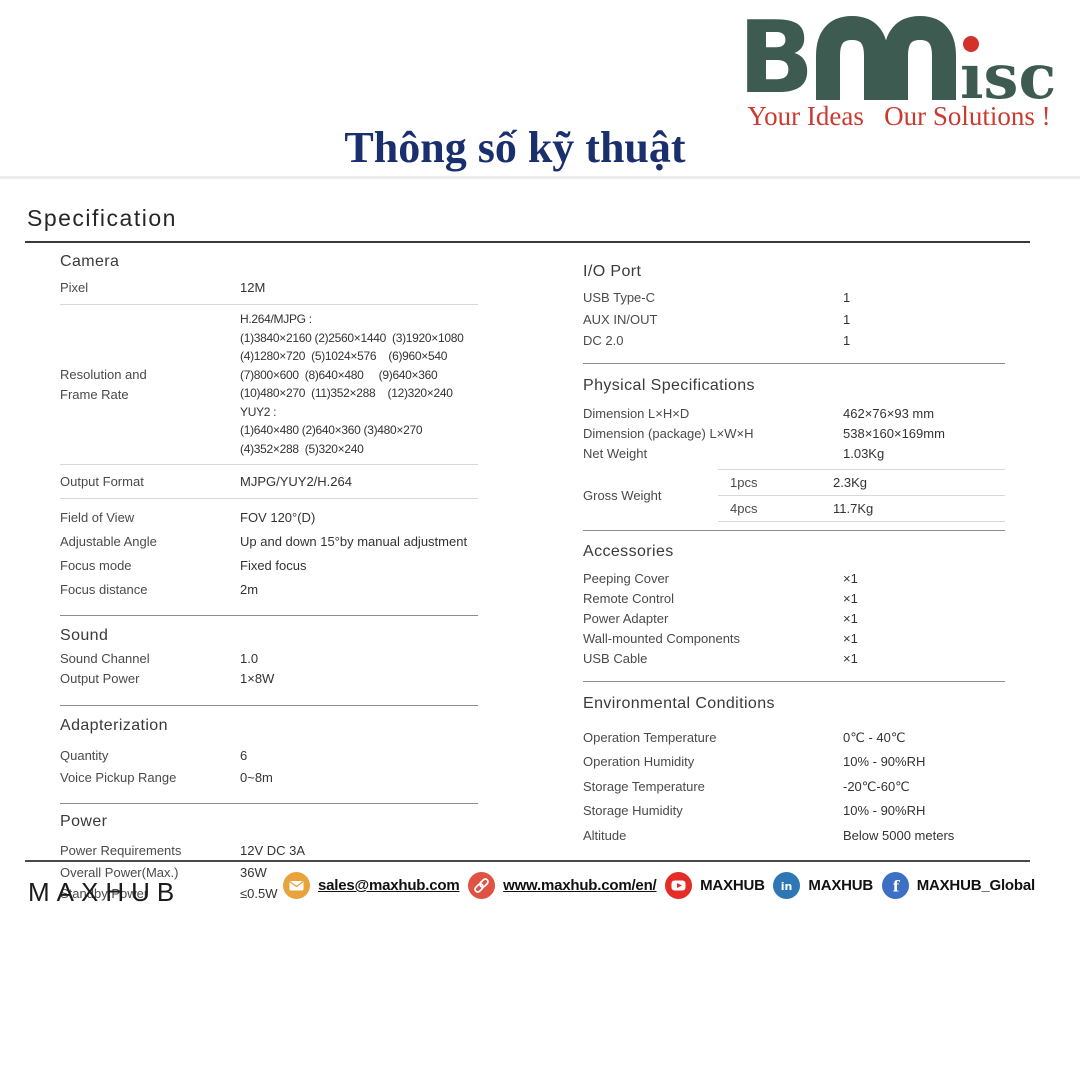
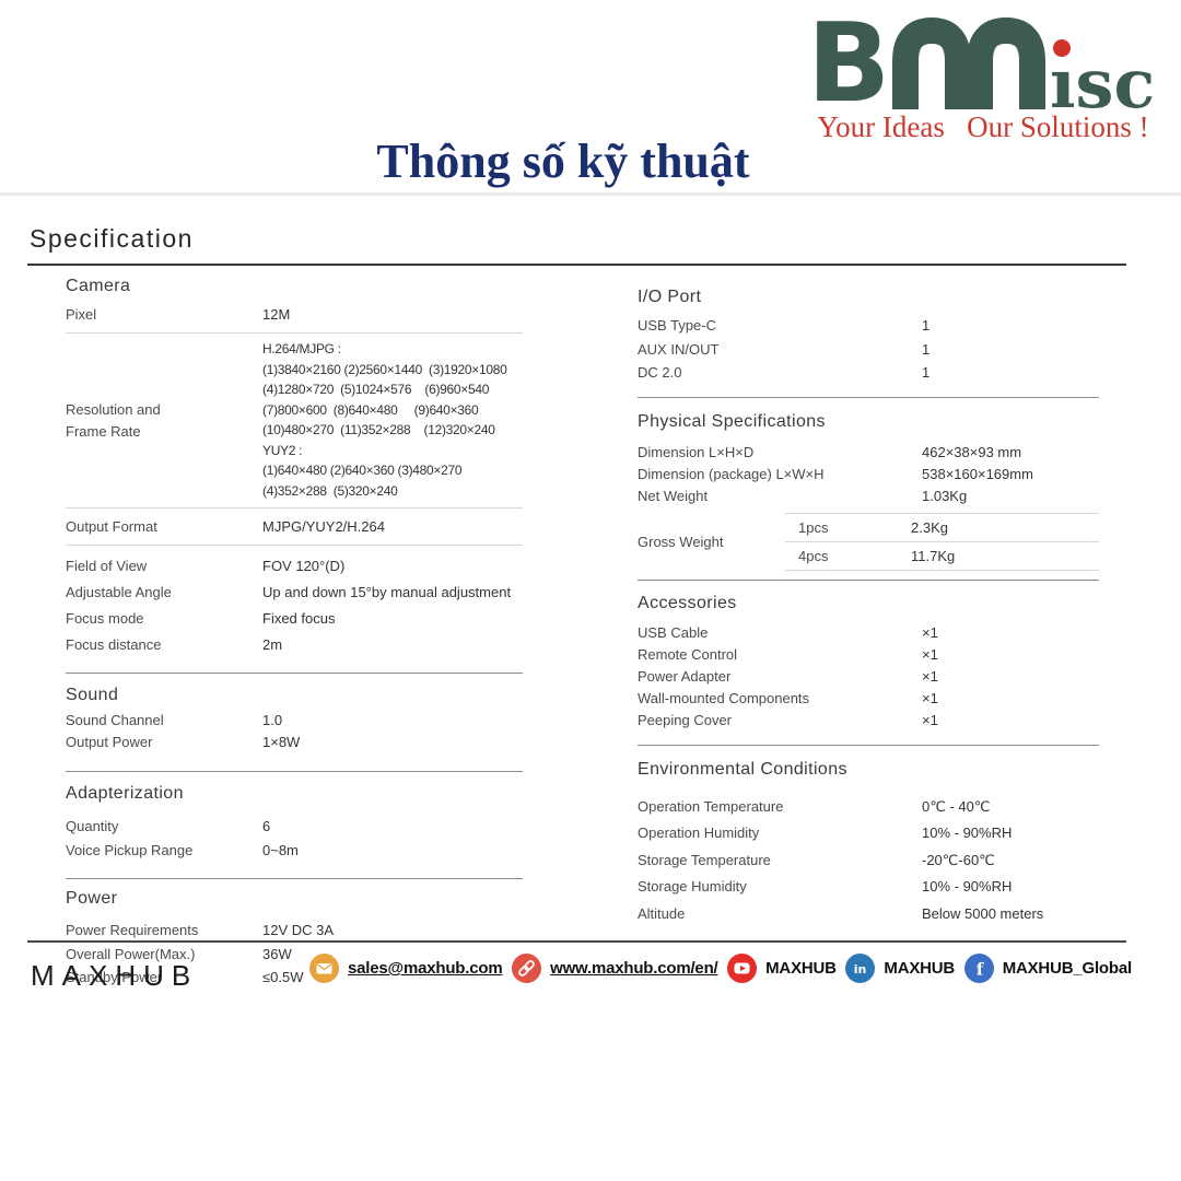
  B
  ısc
  Your Ideas Our Solutions !
  Thông số kỹ thuật
  Specification
  Camera
  Pixel
  12M
  Resolution and
  Frame Rate
  H.264/MJPG :
  (1)3840×2160 (2)2560×1440 (3)1920×1080
  (4)1280×720 (5)1024×576 (6)960×540
  (7)800×600 (8)640×480 (9)640×360
  (10)480×270 (11)352×288 (12)320×240
  YUY2 :
  (1)640×480 (2)640×360 (3)480×270
  (4)352×288 (5)320×240
  Output Format
  MJPG/YUY2/H.264
  Field of View
  FOV 120°(D)
  Adjustable Angle
  Up and down 15°by manual adjustment
  Focus mode
  Fixed focus
  Focus distance
  2m
  Sound
  Sound Channel
  1.0
  Output Power
  1×8W
  Adapterization
  Quantity
  6
  Voice Pickup Range
  0~8m
  Power
  Power Requirements
  12V DC 3A
  Overall Power(Max.)
  36W
  Standby Power
  ≤0.5W
  I/O Port
  USB Type-C
  1
  AUX IN/OUT
  1
  DC 2.0
  1
  Physical Specifications
  Dimension L×H×D
- 462×76×93 mm
+ 462×38×93 mm
  Dimension (package) L×W×H
  538×160×169mm
  Net Weight
  1.03Kg
  Gross Weight
  1pcs
  2.3Kg
  4pcs
  11.7Kg
  Accessories
- Peeping Cover
+ USB Cable
  ×1
  Remote Control
  ×1
  Power Adapter
  ×1
  Wall-mounted Components
  ×1
- USB Cable
+ Peeping Cover
  ×1
  Environmental Conditions
  Operation Temperature
  0℃ - 40℃
  Operation Humidity
  10% - 90%RH
  Storage Temperature
  -20℃-60℃
  Storage Humidity
  10% - 90%RH
  Altitude
  Below 5000 meters
  MAXHUB
  sales@maxhub.com
  www.maxhub.com/en/
  MAXHUB
  in
  MAXHUB
  f
  MAXHUB_Global
